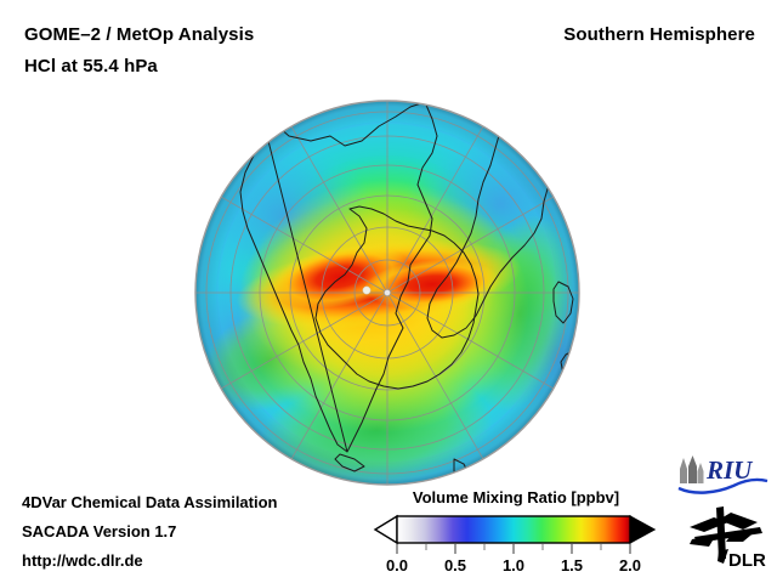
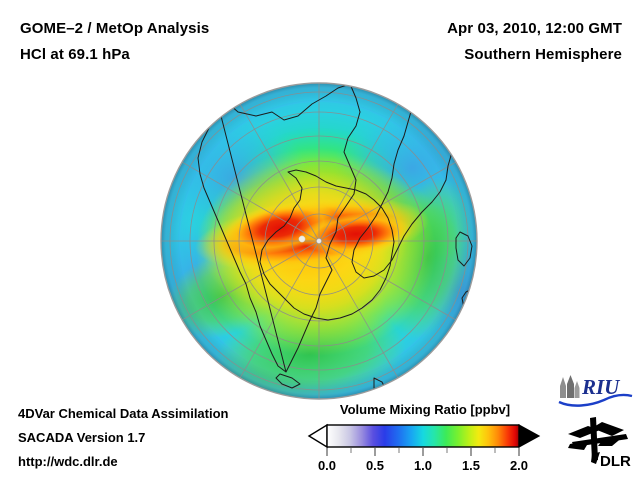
  GOME–2 / MetOp Analysis
- HCl at 55.4 hPa
+ HCl at 69.1 hPa
+ Apr 03, 2010, 12:00 GMT
  Southern Hemisphere
  4DVar Chemical Data Assimilation
  SACADA Version 1.7
  http://wdc.dlr.de
  Volume Mixing Ratio [ppbv]
  0.0
  0.5
  1.0
  1.5
  2.0
  RIU
  DLR
